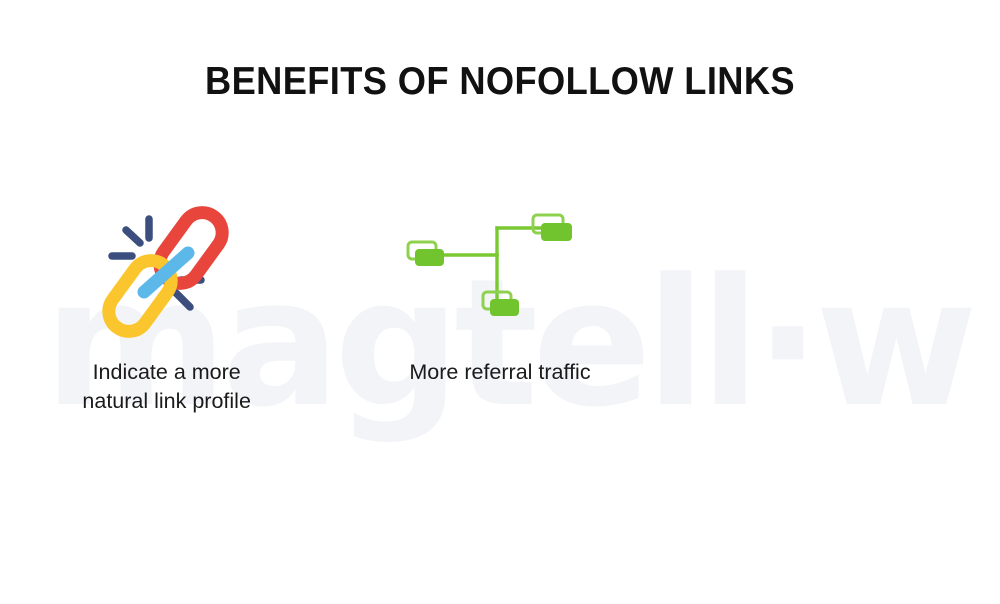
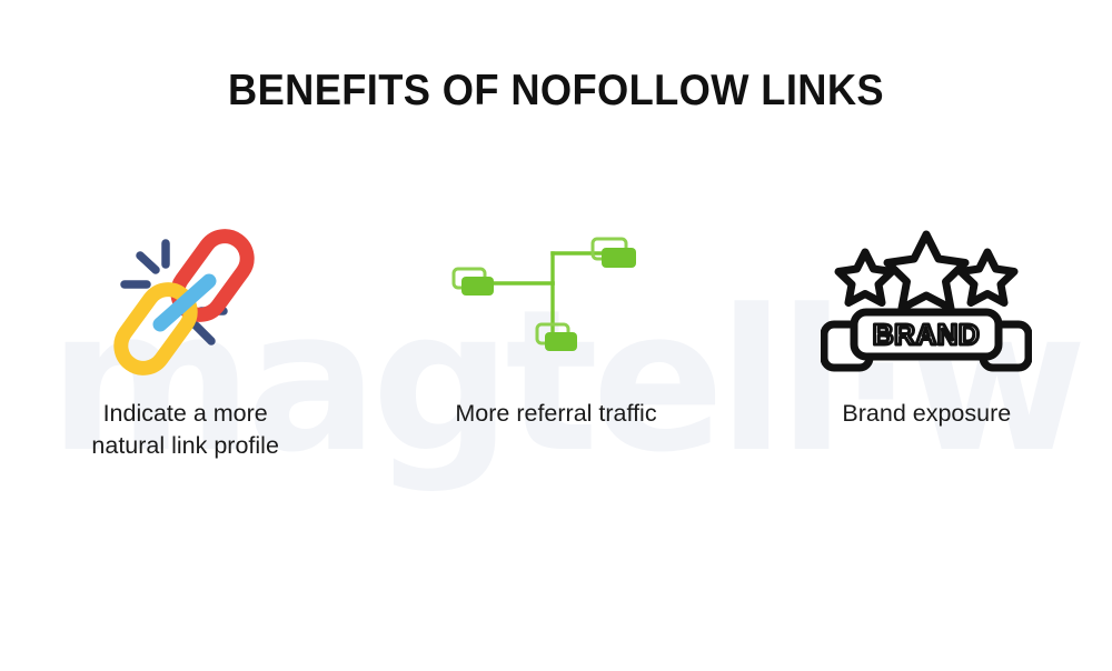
  magtell·w
  BENEFITS OF NOFOLLOW LINKS
  Indicate a more
  natural link profile
  More referral traffic
+ BRAND
+ Brand exposure
